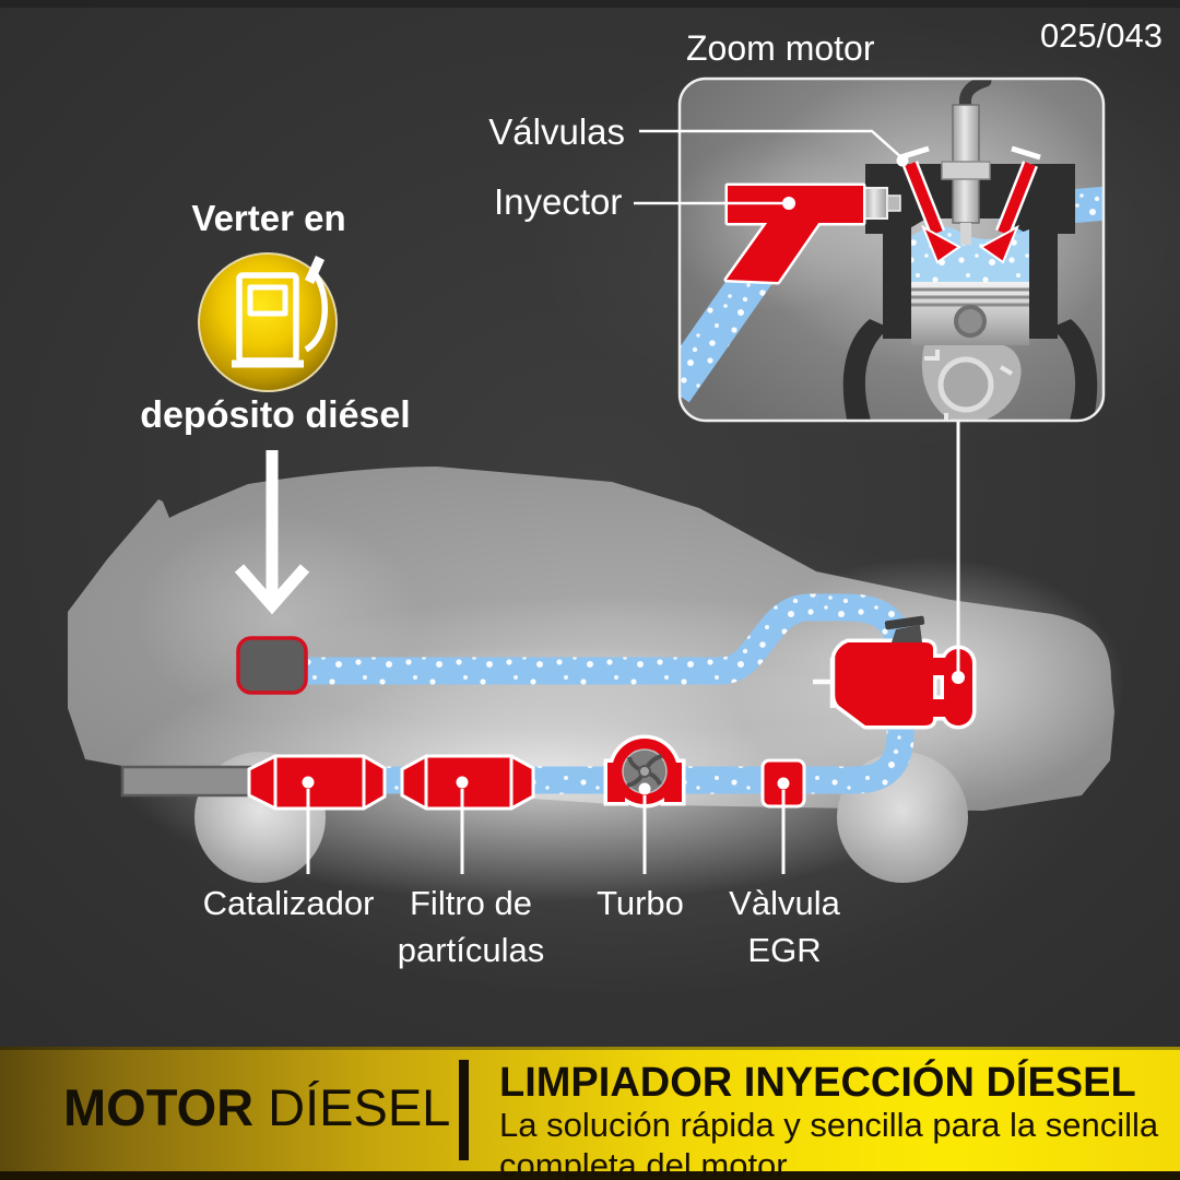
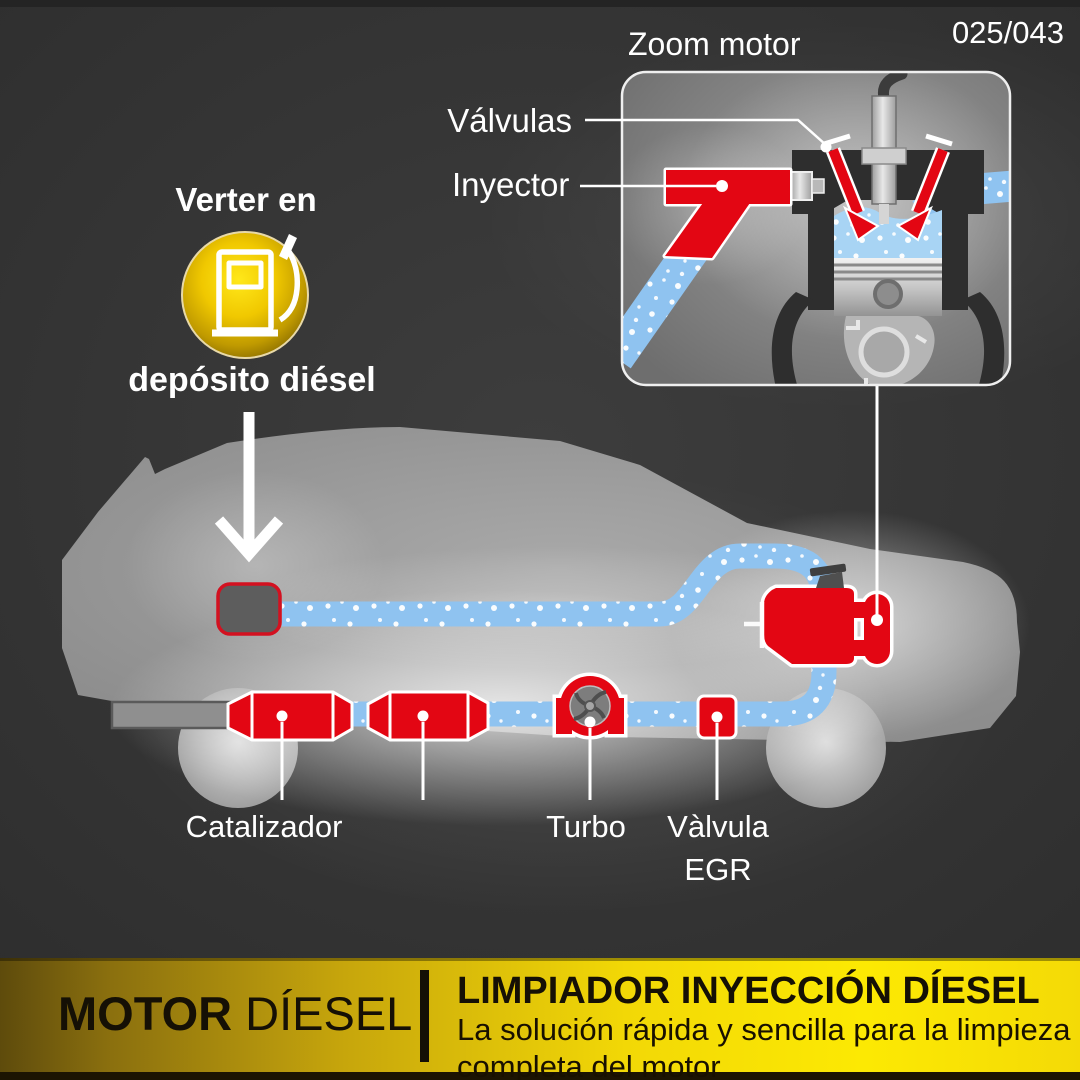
  Zoom motor
  025/043
  Válvulas
  Inyector
  Verter en
  depósito diésel
  Catalizador
- Filtro de
- partículas
  Turbo
  Vàlvula
  EGR
  MOTOR DÍESEL
  LIMPIADOR INYECCIÓN DÍESEL
- La solución rápida y sencilla para la sencilla
+ La solución rápida y sencilla para la limpieza
  completa del motor
